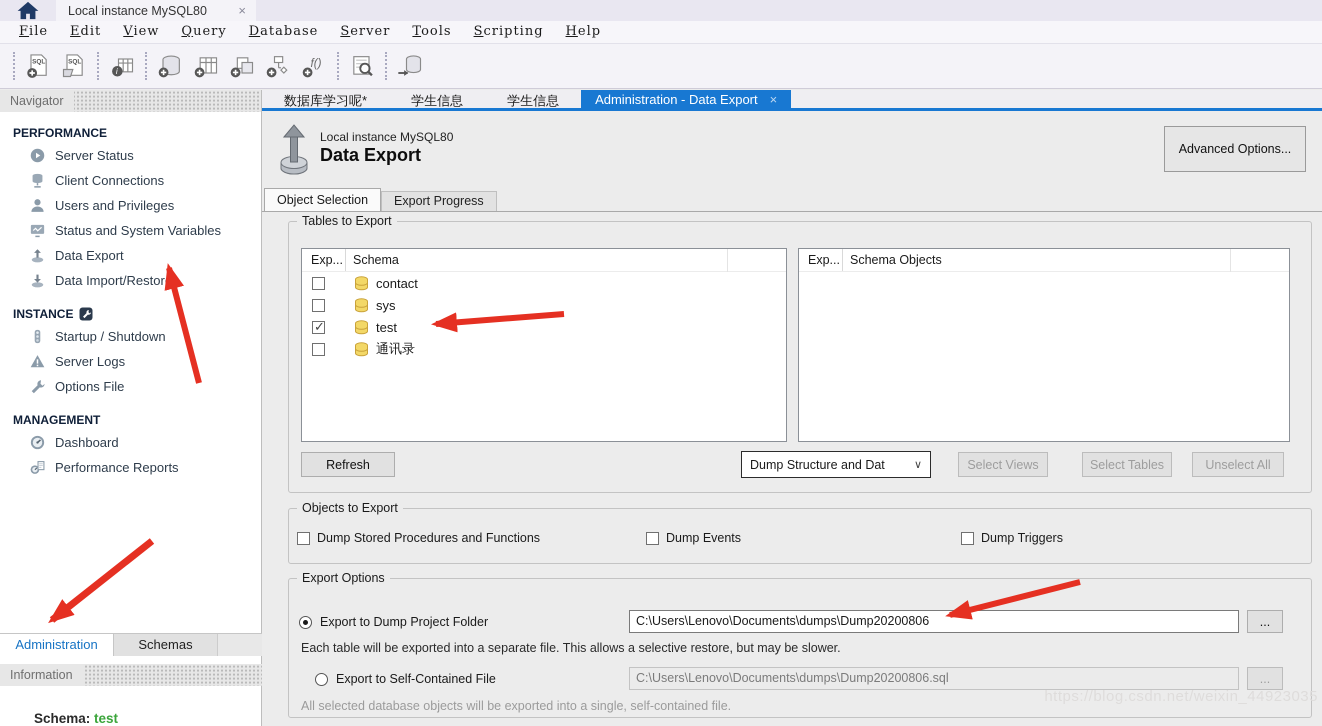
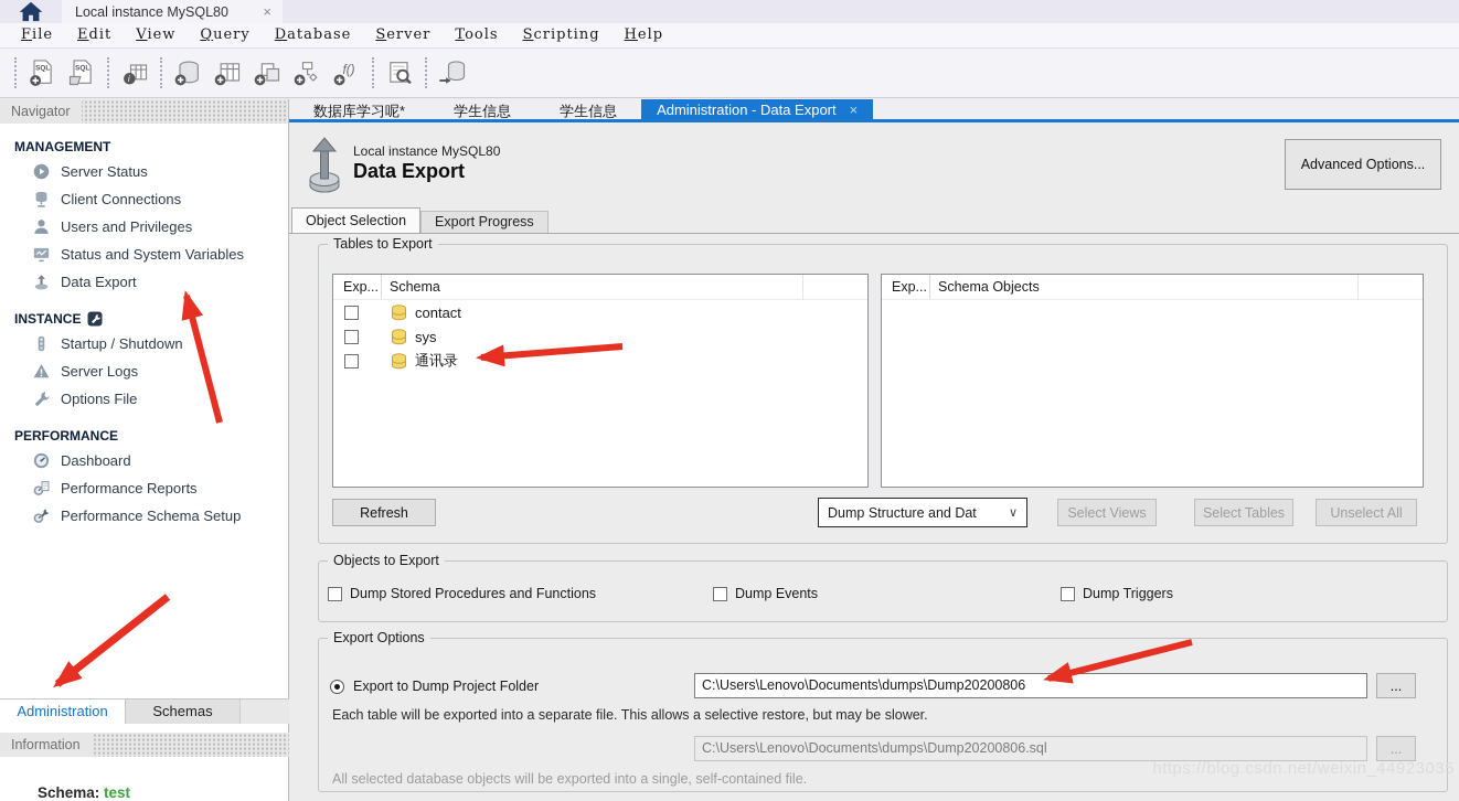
  Local instance MySQL80
  ×
  File
  Edit
  View
  Query
  Database
  Server
  Tools
  Scripting
  Help
  i
  f()
  Navigator
- PERFORMANCE
+ MANAGEMENT
  Server Status
  Client Connections
  Users and Privileges
  Status and System Variables
  Data Export
- Data Import/Restore
  INSTANCE
  Startup / Shutdown
  Server Logs
  Options File
- MANAGEMENT
+ PERFORMANCE
  Dashboard
  Performance Reports
+ Performance Schema Setup
  Administration
  Schemas
  Information
  Schema: test
  数据库学习呢*
  学生信息
  学生信息
  Administration - Data Export
  ×
  Local instance MySQL80
  Data Export
  Advanced Options...
  Object Selection
  Export Progress
  Tables to Export
  Exp...
  Schema
  contact
  sys
- test
  通讯录
  Exp...
  Schema Objects
  Refresh
  Dump Structure and Dat
  ∨
  Select Views
  Select Tables
  Unselect All
  Objects to Export
  Dump Stored Procedures and Functions
  Dump Events
  Dump Triggers
  Export Options
  Export to Dump Project Folder
  C:\Users\Lenovo\Documents\dumps\Dump20200806
  ...
  Each table will be exported into a separate file. This allows a selective restore, but may be slower.
- Export to Self-Contained File
  C:\Users\Lenovo\Documents\dumps\Dump20200806.sql
  ...
  All selected database objects will be exported into a single, self-contained file.
  https://blog.csdn.net/weixin_44923035
